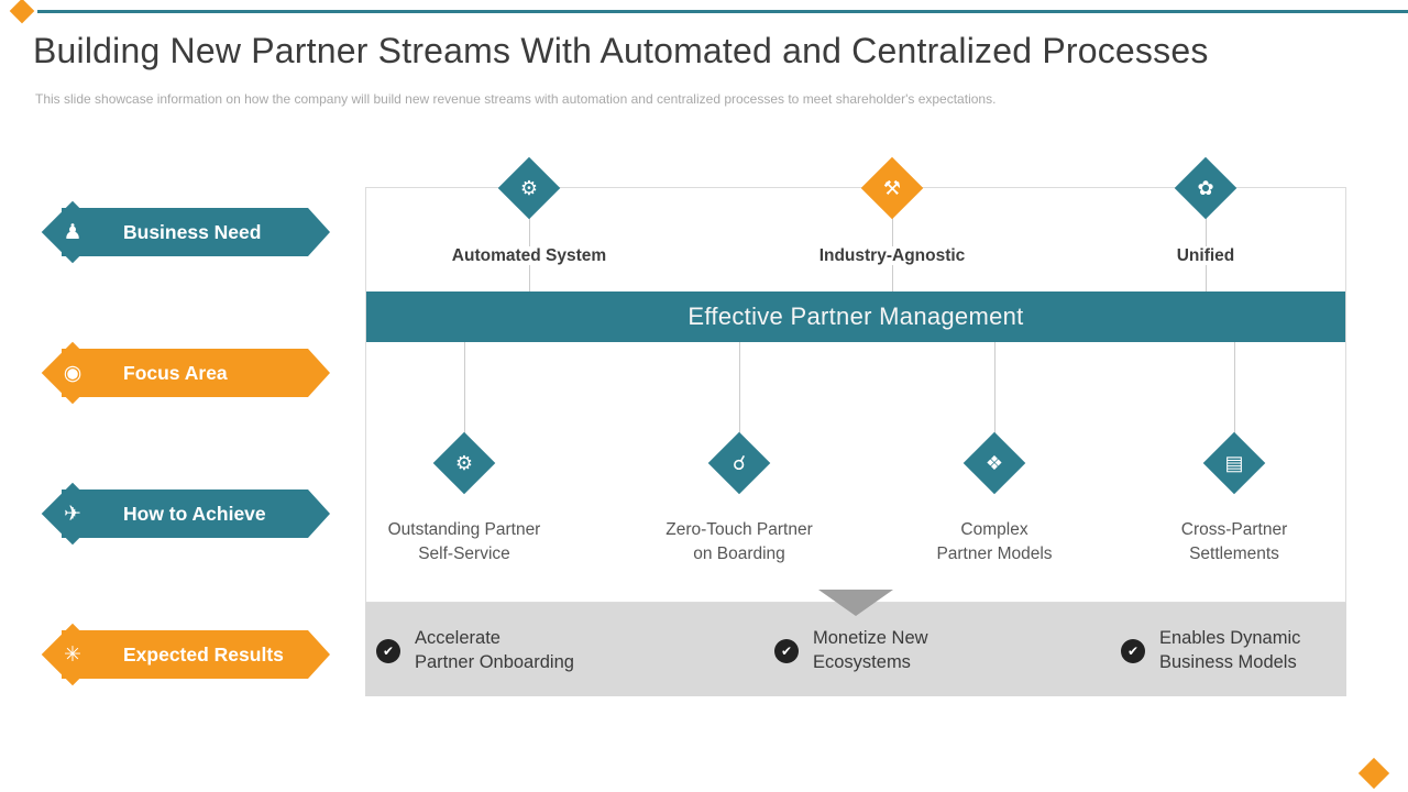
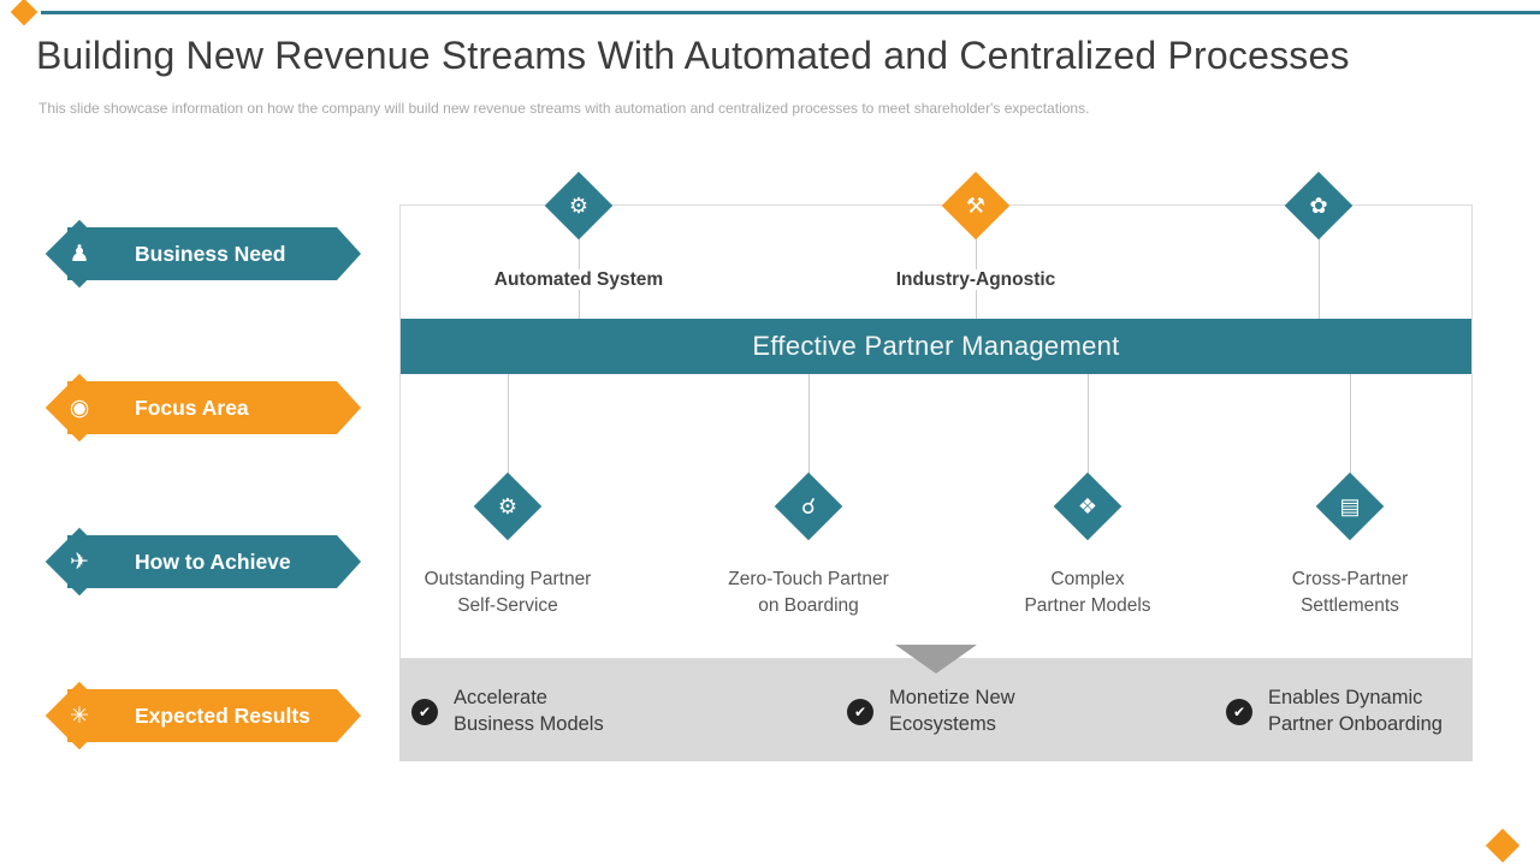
- Building New Partner Streams With Automated and Centralized Processes
+ Building New Revenue Streams With Automated and Centralized Processes
  This slide showcase information on how the company will build new revenue streams with automation and centralized processes to meet shareholder's expectations.
  Business Need
  Focus Area
  How to Achieve
  Expected Results
  Automated System
  Industry-Agnostic
- Unified
  Effective Partner Management
  Outstanding Partner
  Self-Service
  Zero-Touch Partner
  on Boarding
  Complex
  Partner Models
  Cross-Partner
  Settlements
  ✔
  Accelerate
- Partner Onboarding
+ Business Models
  ✔
  Monetize New
  Ecosystems
  ✔
  Enables Dynamic
- Business Models
+ Partner Onboarding
